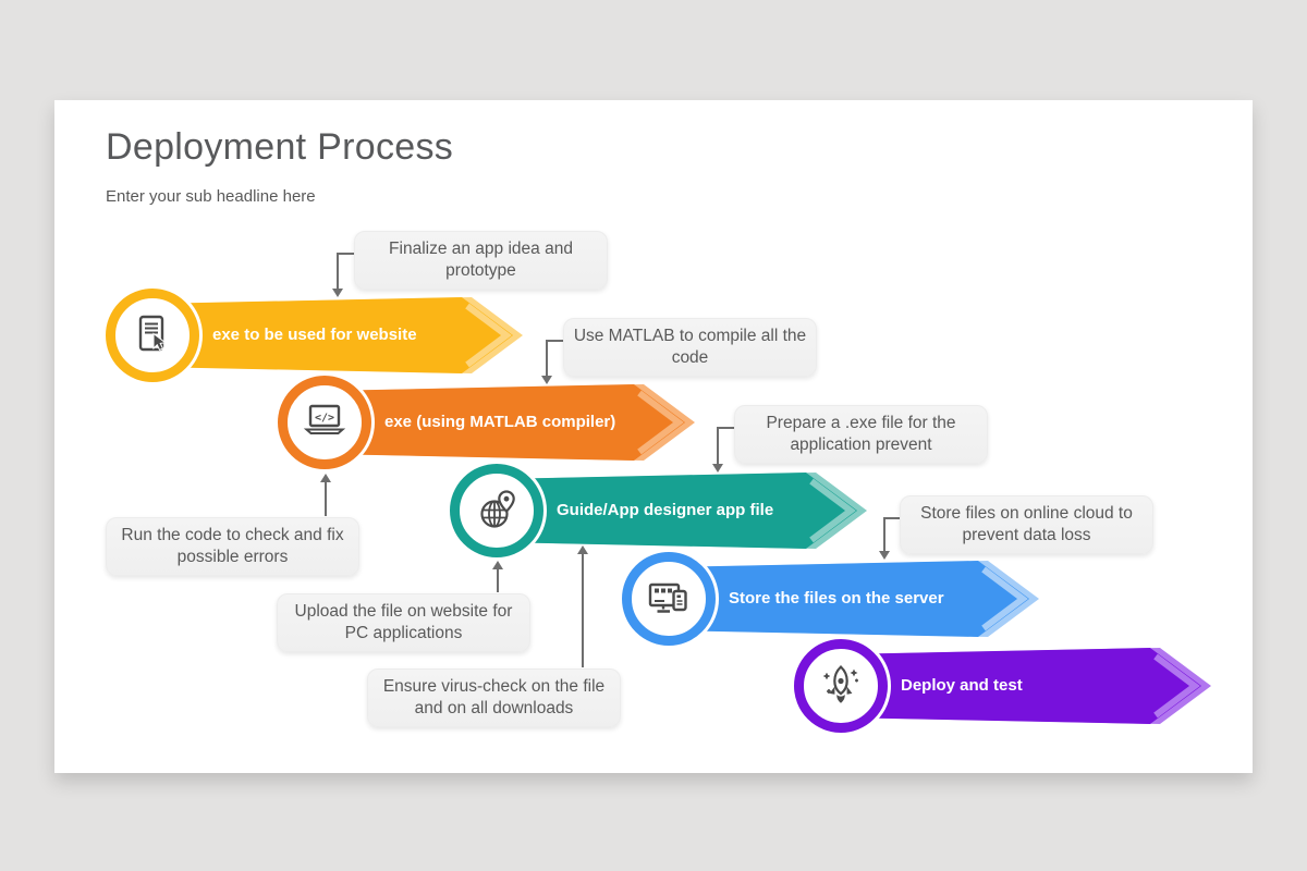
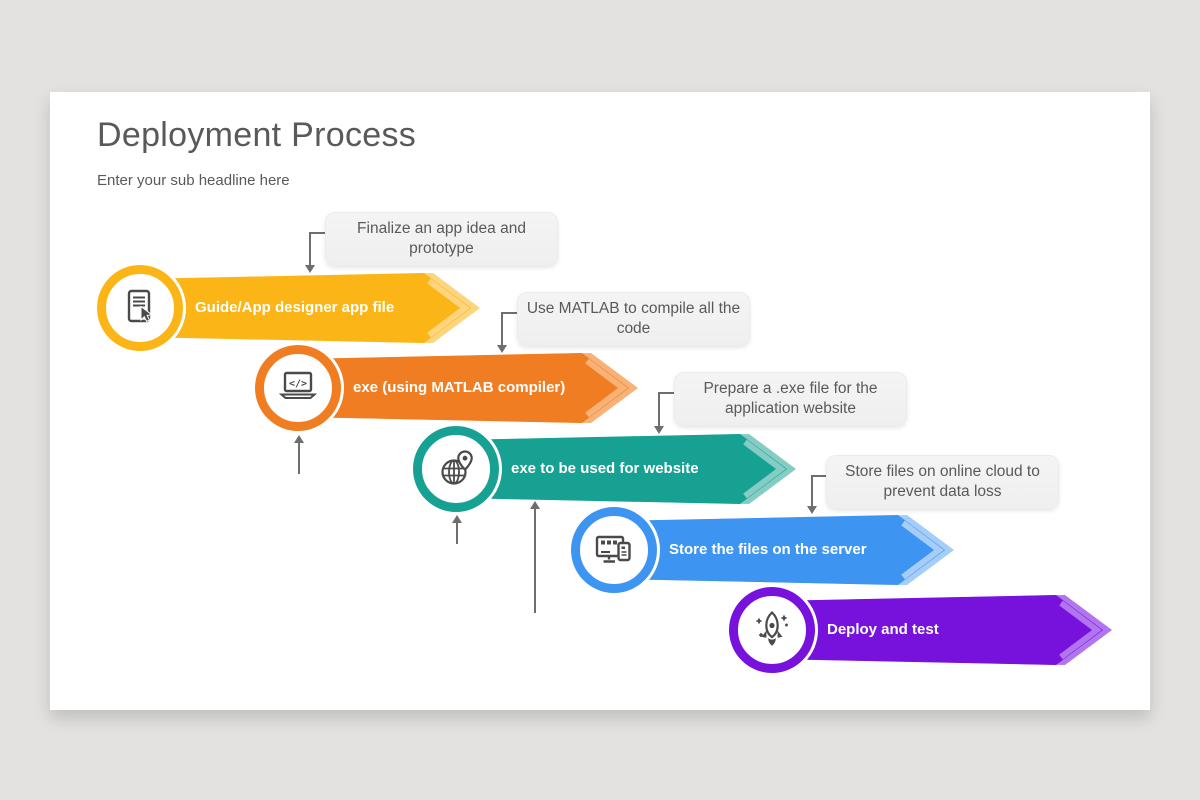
  Deployment Process
  Enter your sub headline here
- exe to be used for website
+ Guide/App designer app file
  </>
  exe (using MATLAB compiler)
- Guide/App designer app file
+ exe to be used for website
  Store the files on the server
  Deploy and test
  Finalize an app idea and prototype
  Use MATLAB to compile all the code
- Prepare a .exe file for the application prevent
+ Prepare a .exe file for the application website
  Store files on online cloud to prevent data loss
- Run the code to check and fix possible errors
- Upload the file on website for PC applications
- Ensure virus-check on the file and on all downloads
